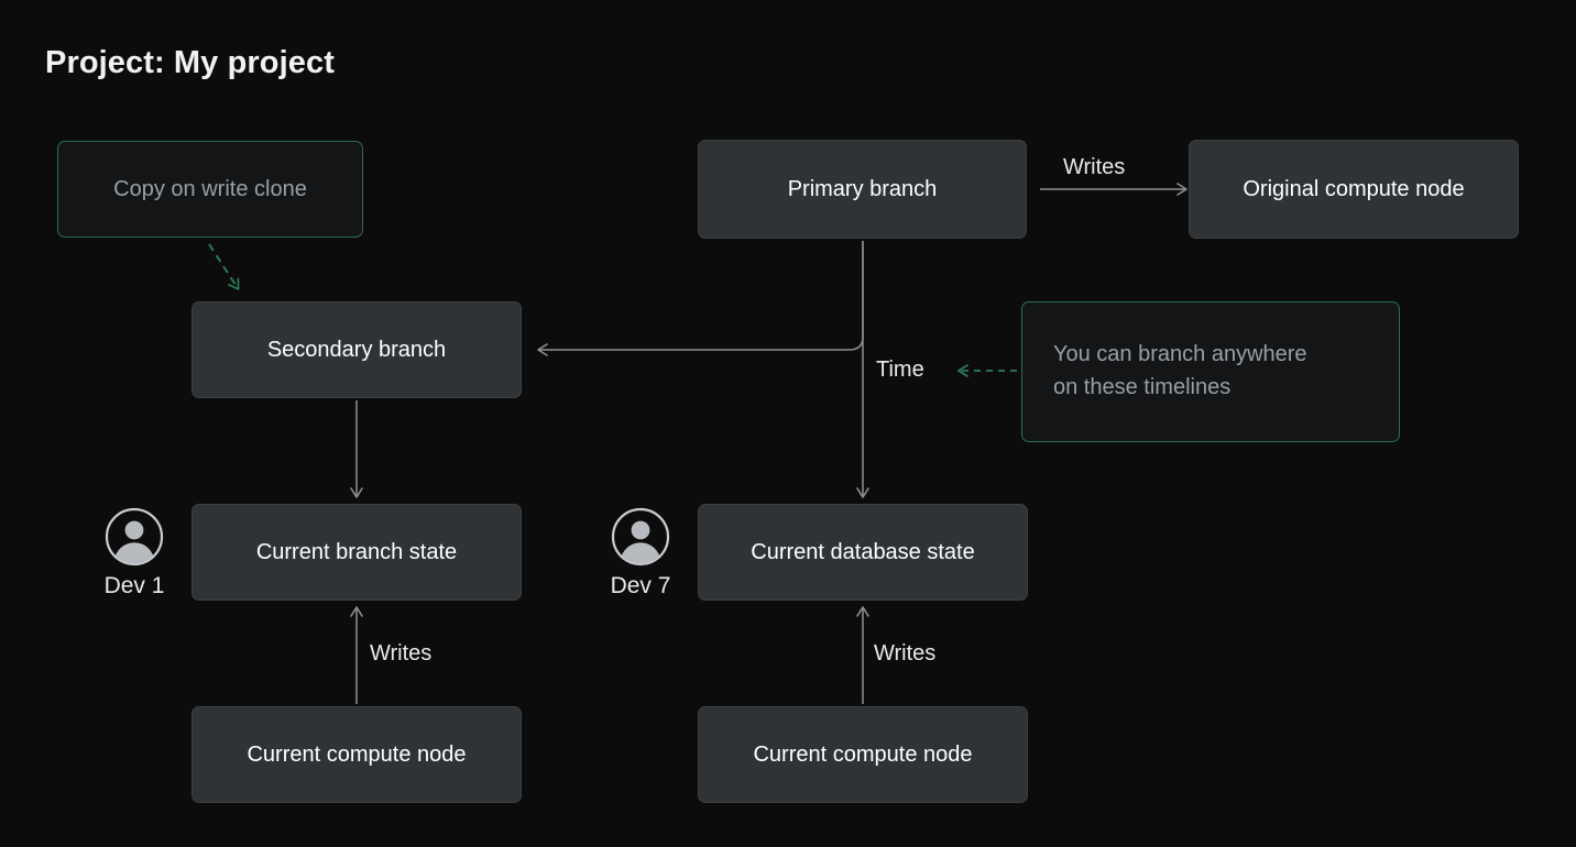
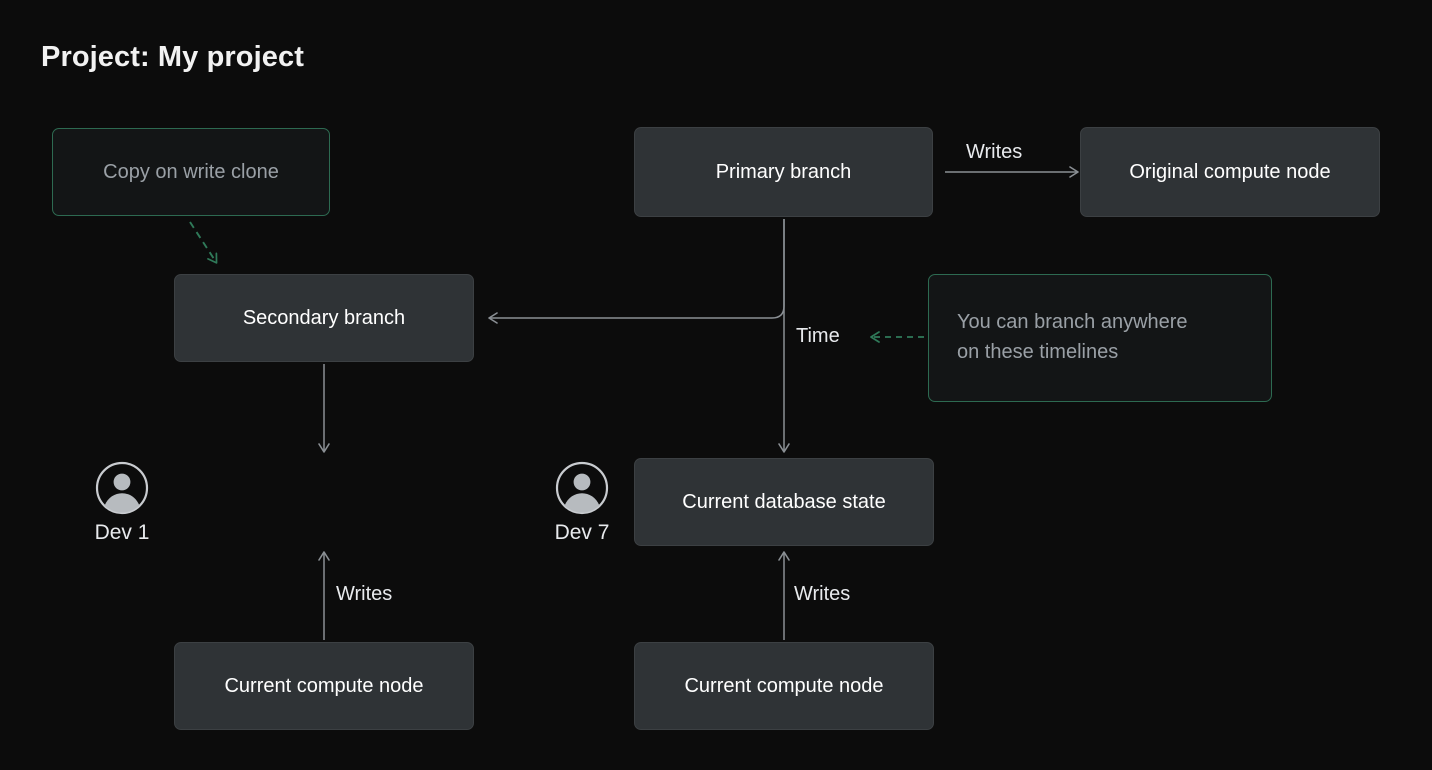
  Project: My project
  Copy on write clone
  Primary branch
  Original compute node
  Secondary branch
  You can branch anywhere
  on these timelines
- Current branch state
  Current database state
  Current compute node
  Current compute node
  Writes
  Time
  Writes
  Writes
  Dev 1
  Dev 7
